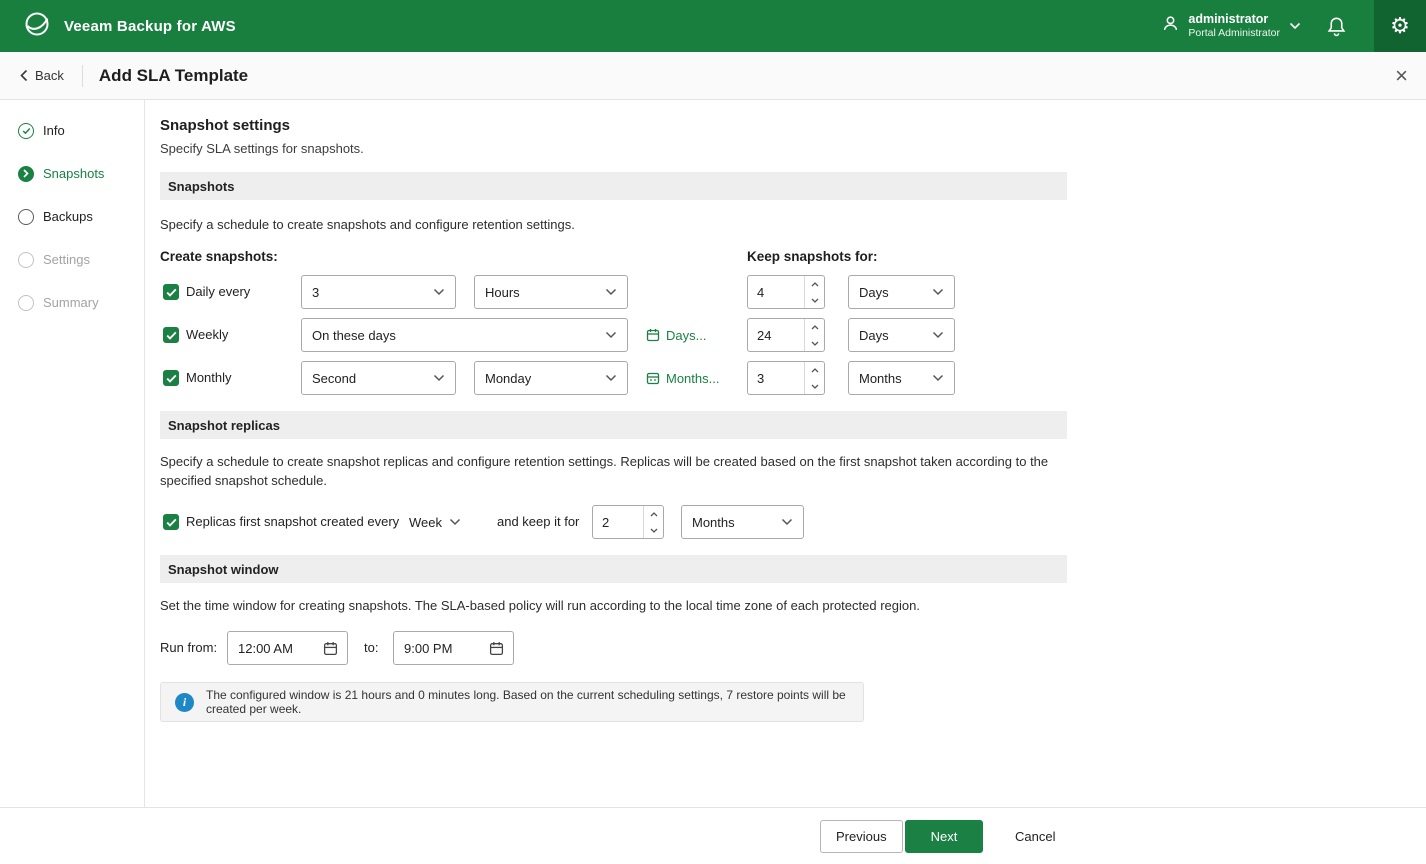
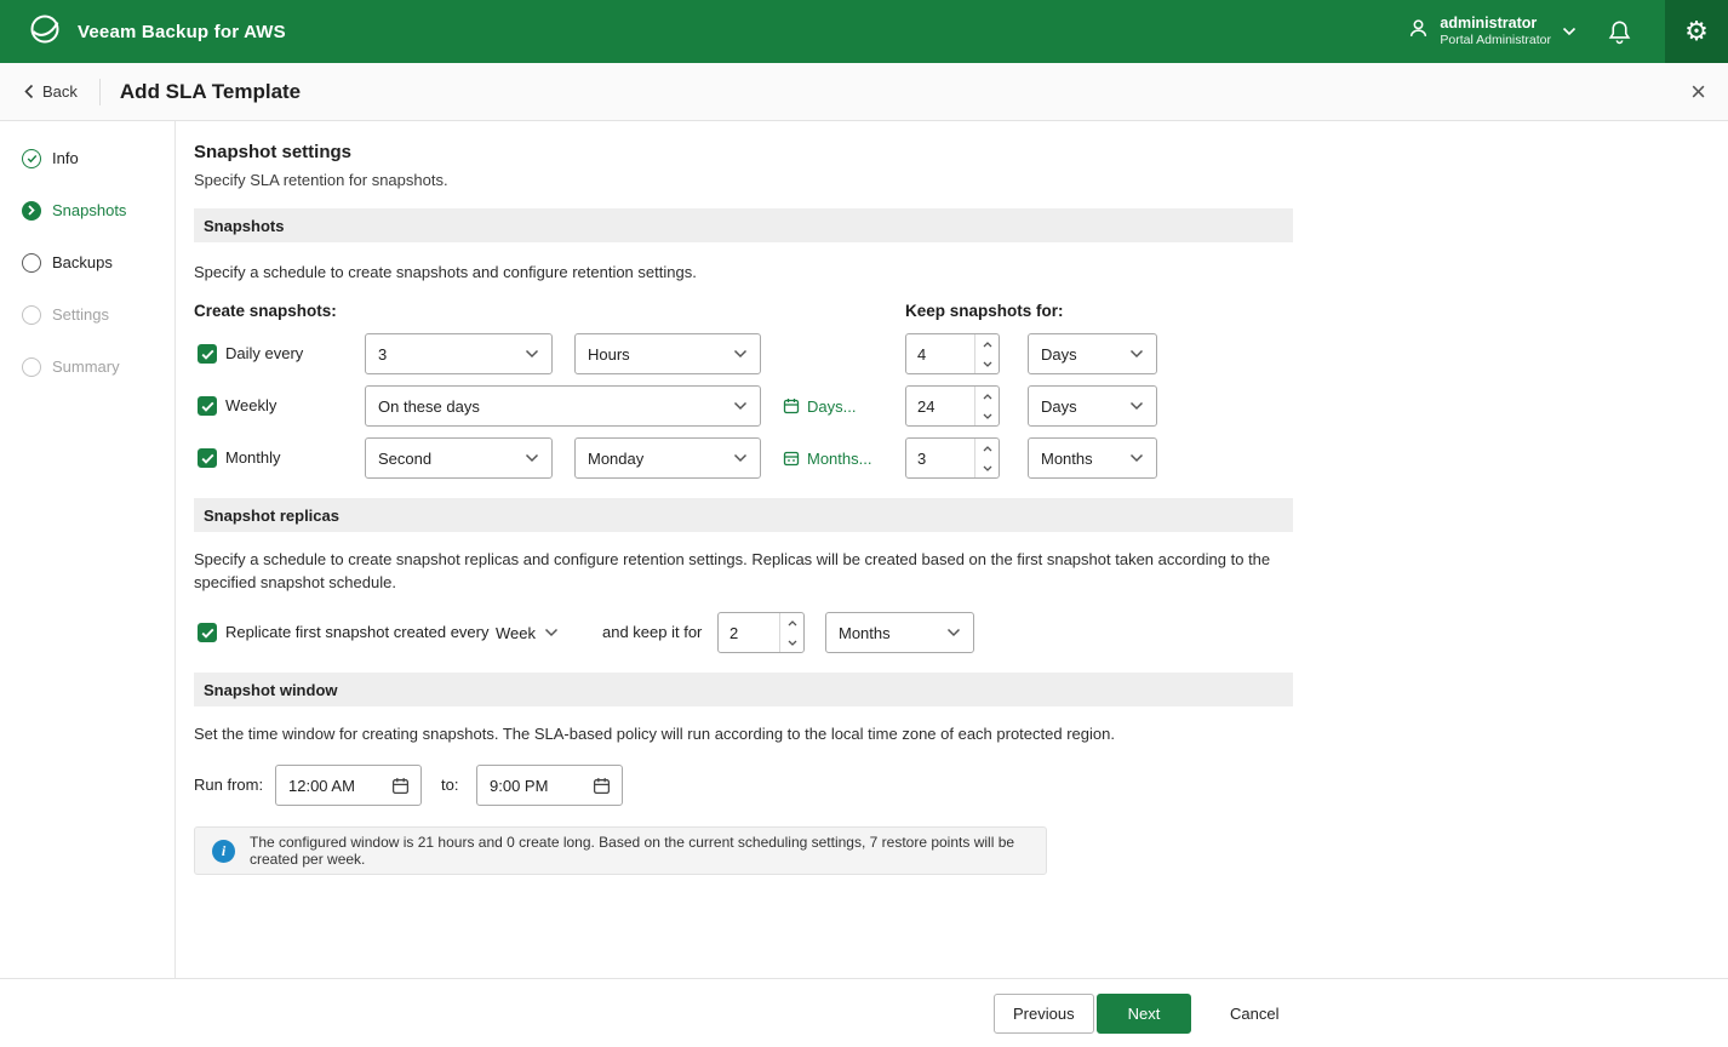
  Veeam Backup for AWS
  administrator
  Portal Administrator
  ⚙
  Back
  Add SLA Template
  ×
  Info
  Snapshots
  Backups
  Settings
  Summary
  Snapshot settings
- Specify SLA settings for snapshots.
+ Specify SLA retention for snapshots.
  Snapshots
  Specify a schedule to create snapshots and configure retention settings.
  Create snapshots:
  Keep snapshots for:
  Daily every
  3
  Hours
  4
  Days
  Weekly
  On these days
  Days...
  24
  Days
  Monthly
  Second
  Monday
  Months...
  3
  Months
  Snapshot replicas
  Specify a schedule to create snapshot replicas and configure retention settings. Replicas will be created based on the first snapshot taken according to the specified snapshot schedule.
- Replicas first snapshot created every
+ Replicate first snapshot created every
  Week
  and keep it for
  2
  Months
  Snapshot window
  Set the time window for creating snapshots. The SLA-based policy will run according to the local time zone of each protected region.
  Run from:
  12:00 AM
  to:
  9:00 PM
  i
- The configured window is 21 hours and 0 minutes long. Based on the current scheduling settings, 7 restore points will be created per week.
+ The configured window is 21 hours and 0 create long. Based on the current scheduling settings, 7 restore points will be created per week.
  Previous
  Next
  Cancel
